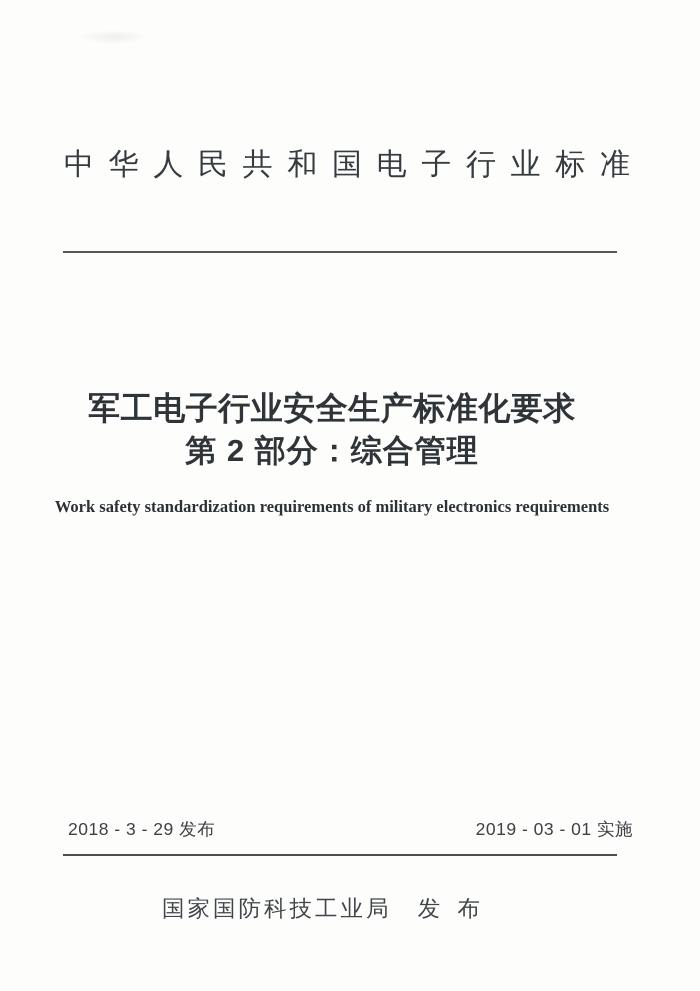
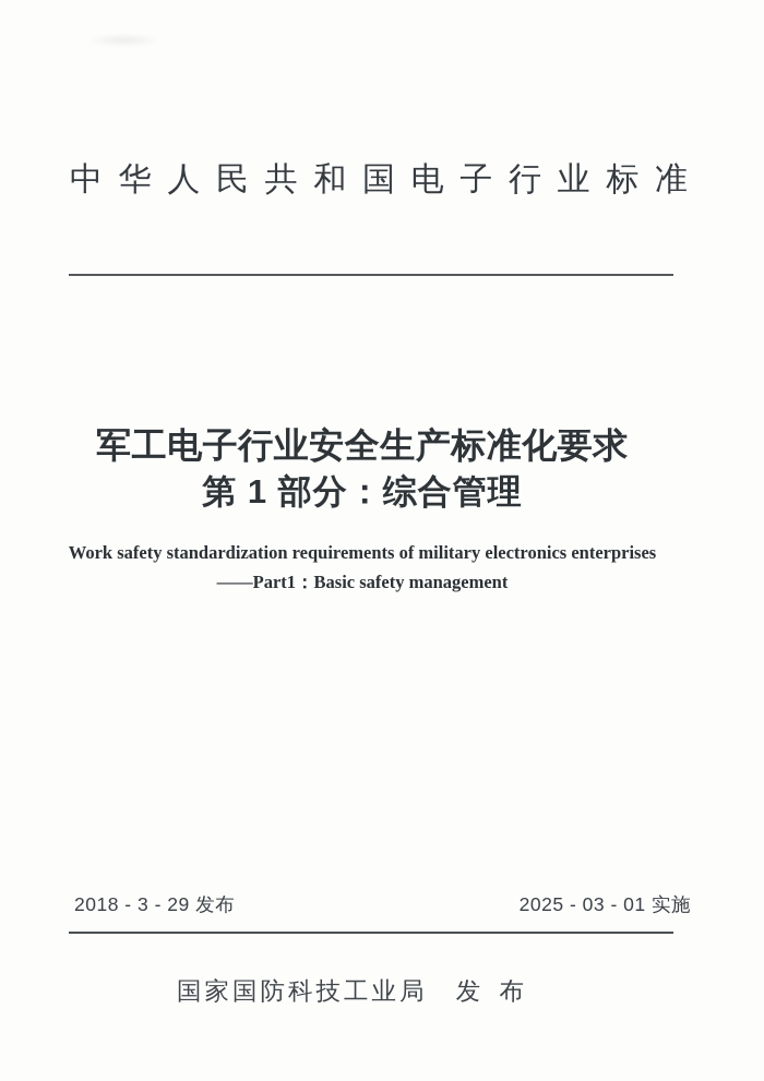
  中华人民共和国电子行业标准
  军工电子行业安全生产标准化要求
- 第 2 部分：综合管理
+ 第 1 部分：综合管理
- Work safety standardization requirements of military electronics requirements
+ Work safety standardization requirements of military electronics enterprises
+ ——Part1：Basic safety management
  2018 - 3 - 29 发布
- 2019 - 03 - 01 实施
+ 2025 - 03 - 01 实施
  国家国防科技工业局 发 布
